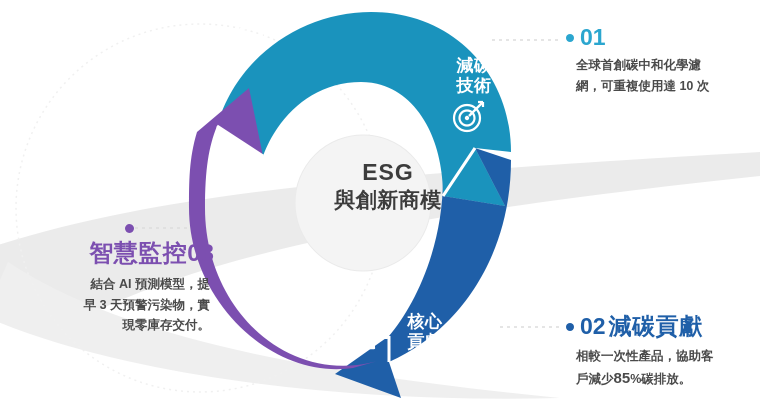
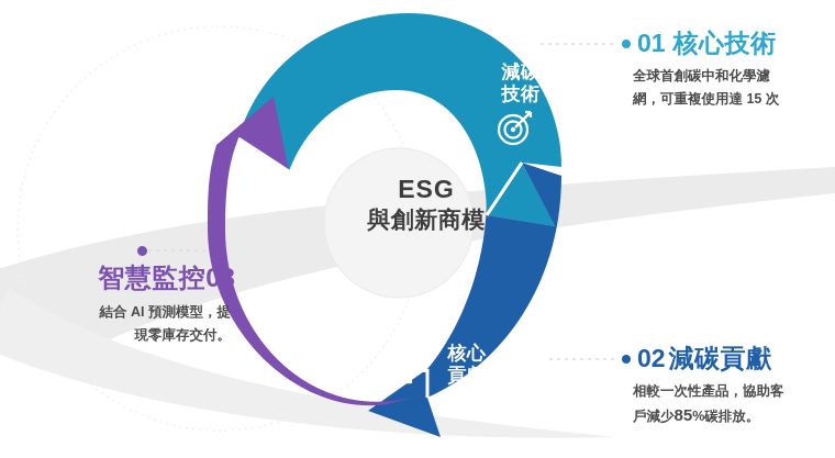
  減碳
  技術
  核心
  貢獻
  ESG
  與創新商模
  01
+ 核心技術
  全球首創碳中和化學濾
- 網，可重複使用達 10 次
+ 網，可重複使用達 15 次
  02
  減碳貢獻
  相較一次性產品，協助客
  戶減少85%碳排放。
  智慧監控
  03
  結合 AI 預測模型，提
- 早 3 天預警污染物，實
  現零庫存交付。
